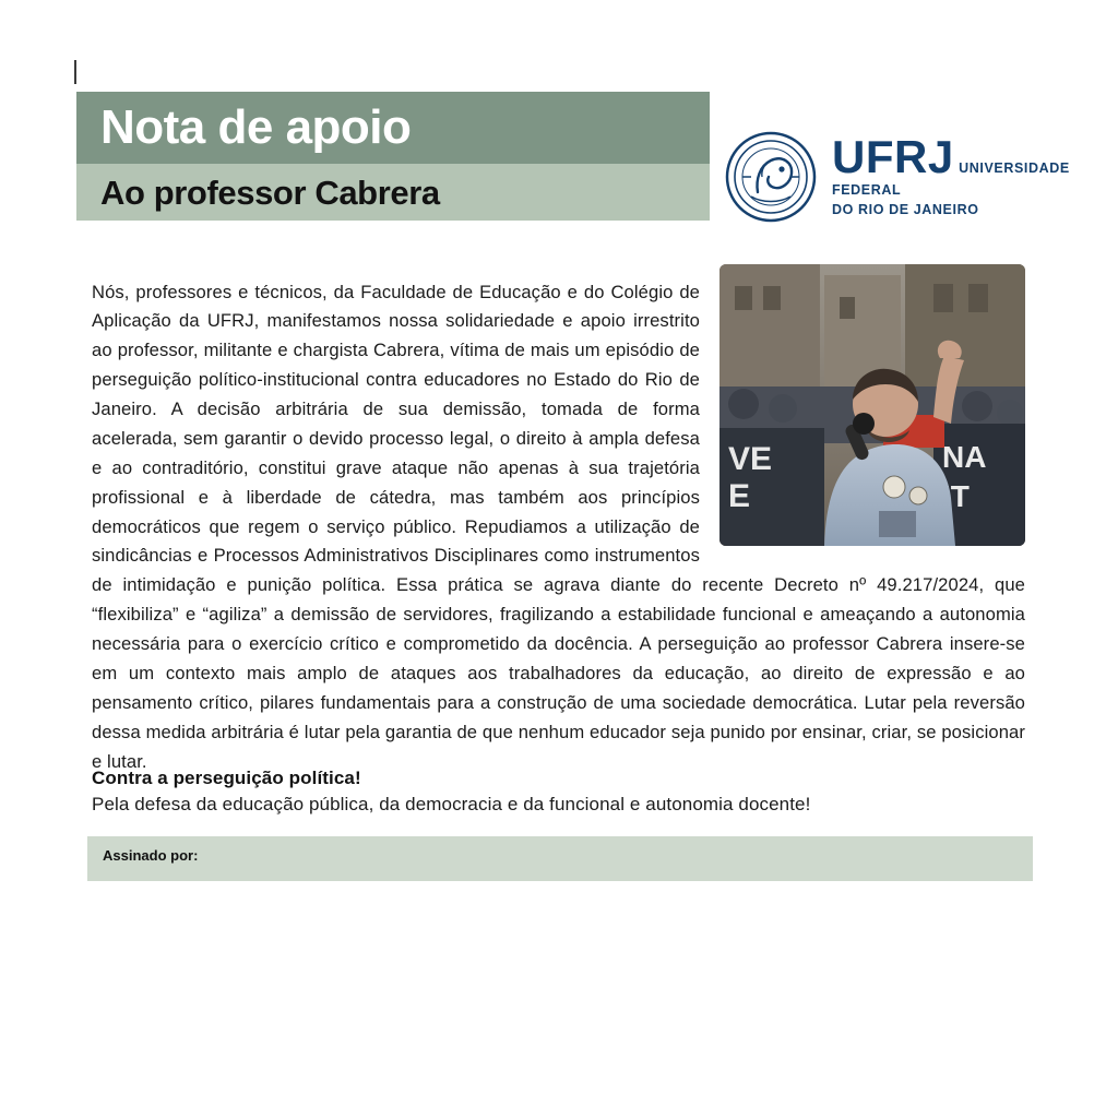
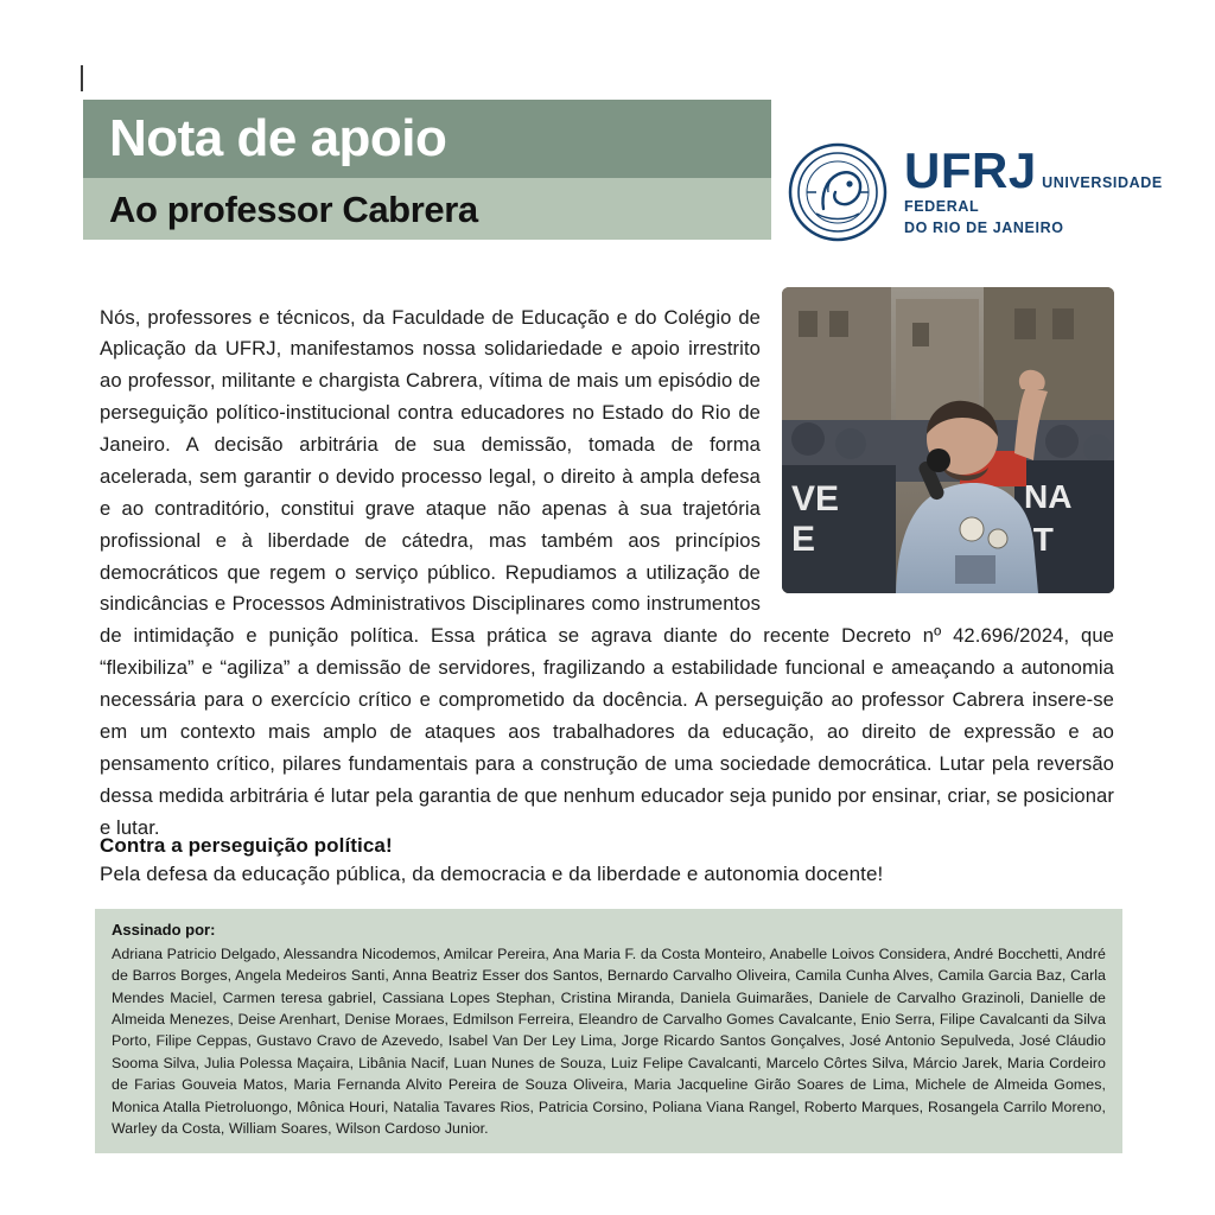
  Nota de apoio
  Ao professor Cabrera
  UFRJ UNIVERSIDADE FEDERAL
  DO RIO DE JANEIRO
  VE
  E
  NA
- Nós, professores e técnicos, da Faculdade de Educação e do Colégio de Aplicação da UFRJ, manifestamos nossa solidariedade e apoio irrestrito ao professor, militante e chargista Cabrera, vítima de mais um episódio de perseguição político-institucional contra educadores no Estado do Rio de Janeiro. A decisão arbitrária de sua demissão, tomada de forma acelerada, sem garantir o devido processo legal, o direito à ampla defesa e ao contraditório, constitui grave ataque não apenas à sua trajetória profissional e à liberdade de cátedra, mas também aos princípios democráticos que regem o serviço público. Repudiamos a utilização de sindicâncias e Processos Administrativos Disciplinares como instrumentos de intimidação e punição política. Essa prática se agrava diante do recente Decreto nº 49.217/2024, que “flexibiliza” e “agiliza” a demissão de servidores, fragilizando a estabilidade funcional e ameaçando a autonomia necessária para o exercício crítico e comprometido da docência. A perseguição ao professor Cabrera insere-se em um contexto mais amplo de ataques aos trabalhadores da educação, ao direito de expressão e ao pensamento crítico, pilares fundamentais para a construção de uma sociedade democrática. Lutar pela reversão dessa medida arbitrária é lutar pela garantia de que nenhum educador seja punido por ensinar, criar, se posicionar e lutar.
+ Nós, professores e técnicos, da Faculdade de Educação e do Colégio de Aplicação da UFRJ, manifestamos nossa solidariedade e apoio irrestrito ao professor, militante e chargista Cabrera, vítima de mais um episódio de perseguição político-institucional contra educadores no Estado do Rio de Janeiro. A decisão arbitrária de sua demissão, tomada de forma acelerada, sem garantir o devido processo legal, o direito à ampla defesa e ao contraditório, constitui grave ataque não apenas à sua trajetória profissional e à liberdade de cátedra, mas também aos princípios democráticos que regem o serviço público. Repudiamos a utilização de sindicâncias e Processos Administrativos Disciplinares como instrumentos de intimidação e punição política. Essa prática se agrava diante do recente Decreto nº 42.696/2024, que “flexibiliza” e “agiliza” a demissão de servidores, fragilizando a estabilidade funcional e ameaçando a autonomia necessária para o exercício crítico e comprometido da docência. A perseguição ao professor Cabrera insere-se em um contexto mais amplo de ataques aos trabalhadores da educação, ao direito de expressão e ao pensamento crítico, pilares fundamentais para a construção de uma sociedade democrática. Lutar pela reversão dessa medida arbitrária é lutar pela garantia de que nenhum educador seja punido por ensinar, criar, se posicionar e lutar.
  Contra a perseguição política!
- Pela defesa da educação pública, da democracia e da funcional e autonomia docente!
+ Pela defesa da educação pública, da democracia e da liberdade e autonomia docente!
  Assinado por:
+ Adriana Patricio Delgado, Alessandra Nicodemos, Amilcar Pereira, Ana Maria F. da Costa Monteiro, Anabelle Loivos Considera, André Bocchetti, André de Barros Borges, Angela Medeiros Santi, Anna Beatriz Esser dos Santos, Bernardo Carvalho Oliveira, Camila Cunha Alves, Camila Garcia Baz, Carla Mendes Maciel, Carmen teresa gabriel, Cassiana Lopes Stephan, Cristina Miranda, Daniela Guimarães, Daniele de Carvalho Grazinoli, Danielle de Almeida Menezes, Deise Arenhart, Denise Moraes, Edmilson Ferreira, Eleandro de Carvalho Gomes Cavalcante, Enio Serra, Filipe Cavalcanti da Silva Porto, Filipe Ceppas, Gustavo Cravo de Azevedo, Isabel Van Der Ley Lima, Jorge Ricardo Santos Gonçalves, José Antonio Sepulveda, José Cláudio Sooma Silva, Julia Polessa Maçaira, Libânia Nacif, Luan Nunes de Souza, Luiz Felipe Cavalcanti, Marcelo Côrtes Silva, Márcio Jarek, Maria Cordeiro de Farias Gouveia Matos, Maria Fernanda Alvito Pereira de Souza Oliveira, Maria Jacqueline Girão Soares de Lima, Michele de Almeida Gomes, Monica Atalla Pietroluongo, Mônica Houri, Natalia Tavares Rios, Patricia Corsino, Poliana Viana Rangel, Roberto Marques, Rosangela Carrilo Moreno, Warley da Costa, William Soares, Wilson Cardoso Junior.
